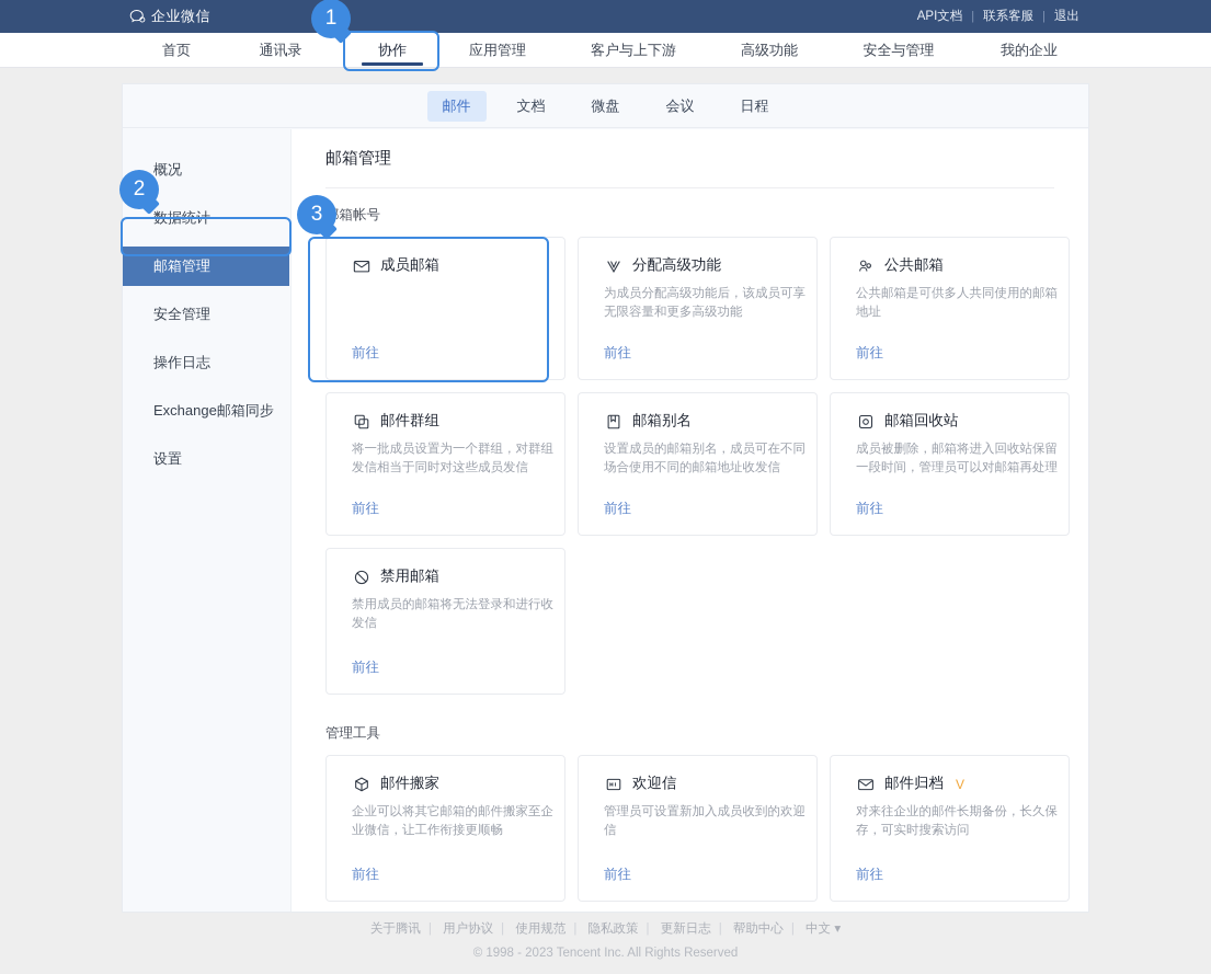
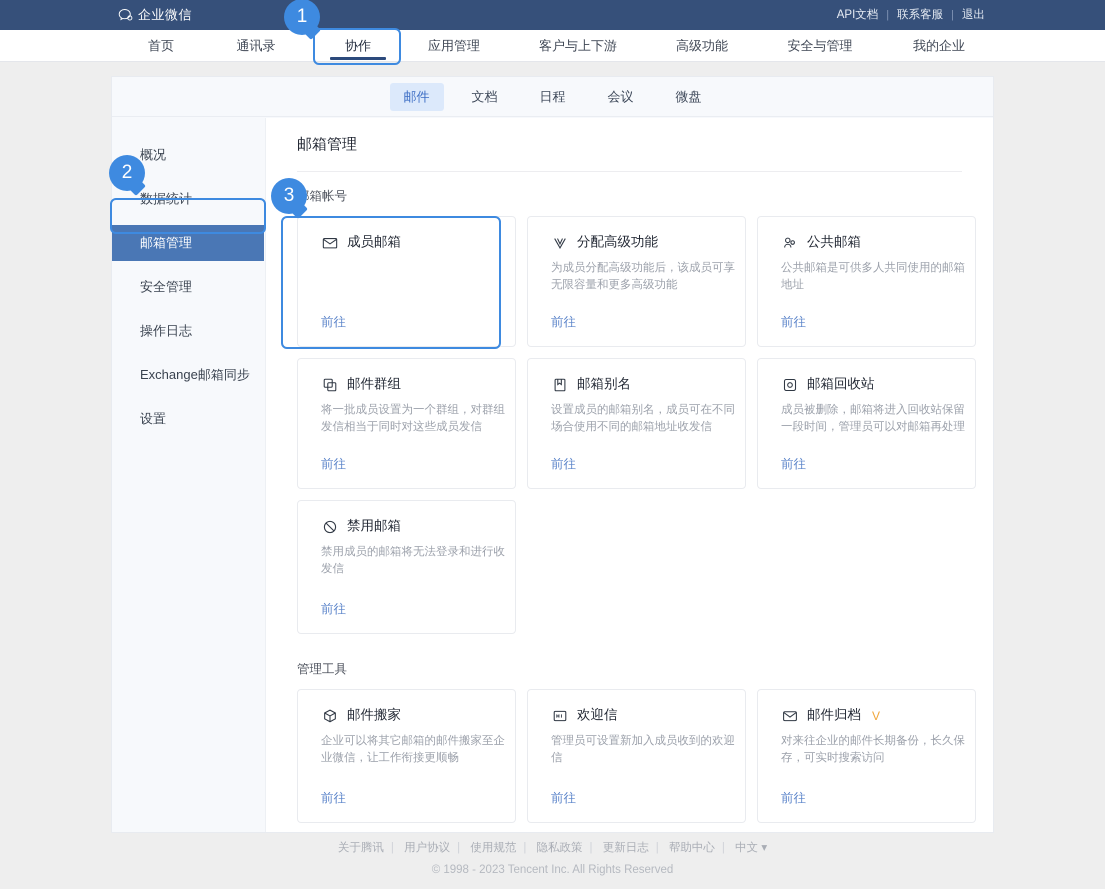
  企业微信
  API文档
  |
  联系客服
  |
  退出
  首页
  通讯录
  协作
  应用管理
  客户与上下游
  高级功能
  安全与管理
  我的企业
  邮件
  文档
- 微盘
+ 日程
  会议
- 日程
+ 微盘
  概况
  数据统计
  邮箱管理
  安全管理
  操作日志
  Exchange邮箱同步
  设置
  邮箱管理
  箱帐号
  成员邮箱
  前往
  分配高级功能
  为成员分配高级功能后，该成员可享无限容量和更多高级功能
  前往
  公共邮箱
  公共邮箱是可供多人共同使用的邮箱地址
  前往
  邮件群组
  将一批成员设置为一个群组，对群组发信相当于同时对这些成员发信
  前往
  邮箱别名
  设置成员的邮箱别名，成员可在不同场合使用不同的邮箱地址收发信
  前往
  邮箱回收站
  成员被删除，邮箱将进入回收站保留一段时间，管理员可以对邮箱再处理
  前往
  禁用邮箱
  禁用成员的邮箱将无法登录和进行收发信
  前往
  管理工具
  邮件搬家
  企业可以将其它邮箱的邮件搬家至企业微信，让工作衔接更顺畅
  前往
  欢迎信
  管理员可设置新加入成员收到的欢迎信
  前往
  邮件归档
  V
  对来往企业的邮件长期备份，长久保存，可实时搜索访问
  前往
  关于腾讯 | 用户协议 | 使用规范 隐私政策 更新日志 帮助中心 | 中文 ▾
  © 1998 - 2023 Tencent Inc. All Rights Reserved
  1
  2
  3
